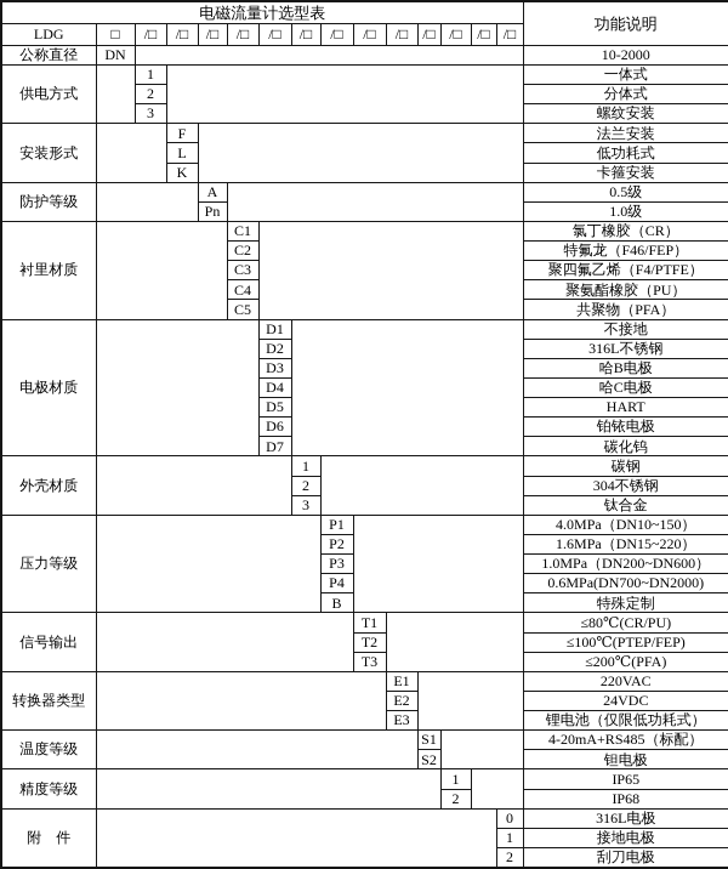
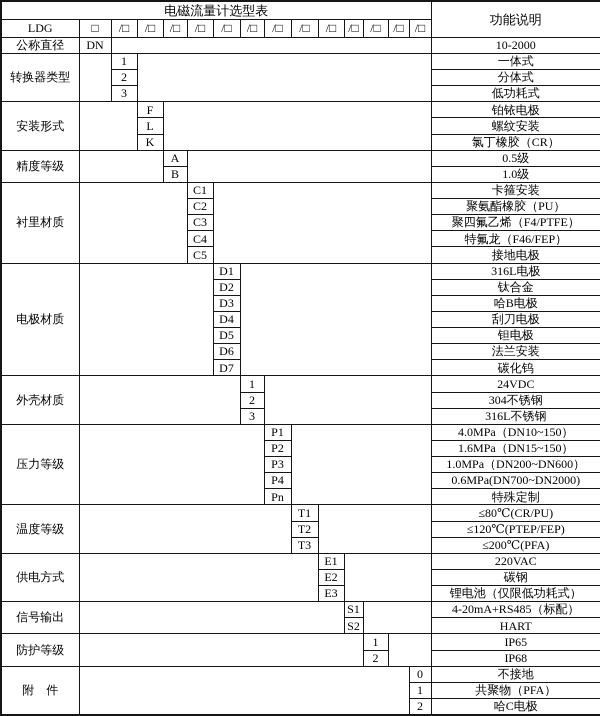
  电磁流量计选型表	功能说明
  LDG	□	/□	/□	/□	/□	/□	/□	/□	/□	/□	/□	/□	/□	/□
  公称直径	DN		10-2000
- 供电方式		1		一体式
+ 转换器类型		1		一体式
  2	分体式
- 3	螺纹安装
+ 3	低功耗式
- 安装形式		F		法兰安装
+ 安装形式		F		铂铱电极
- L	低功耗式
+ L	螺纹安装
- K	卡箍安装
+ K	氯丁橡胶（CR）
- 防护等级		A		0.5级
+ 精度等级		A		0.5级
- Pn	1.0级
+ B	1.0级
- 衬里材质		C1		氯丁橡胶（CR）
+ 衬里材质		C1		卡箍安装
- C2	特氟龙（F46/FEP）
+ C2	聚氨酯橡胶（PU）
  C3	聚四氟乙烯（F4/PTFE）
- C4	聚氨酯橡胶（PU）
+ C4	特氟龙（F46/FEP）
- C5	共聚物（PFA）
+ C5	接地电极
- 电极材质		D1		不接地
+ 电极材质		D1		316L电极
- D2	316L不锈钢
+ D2	钛合金
  D3	哈B电极
- D4	哈C电极
+ D4	刮刀电极
- D5	HART
+ D5	钽电极
- D6	铂铱电极
+ D6	法兰安装
  D7	碳化钨
- 外壳材质		1		碳钢
+ 外壳材质		1		24VDC
  2	304不锈钢
- 3	钛合金
+ 3	316L不锈钢
  压力等级		P1		4.0MPa（DN10~150）
- P2	1.6MPa（DN15~220）
+ P2	1.6MPa（DN15~150）
  P3	1.0MPa（DN200~DN600）
  P4	0.6MPa(DN700~DN2000)
- B	特殊定制
+ Pn	特殊定制
- 信号输出		T1		≤80℃(CR/PU)
+ 温度等级		T1		≤80℃(CR/PU)
- T2	≤100℃(PTEP/FEP)
+ T2	≤120℃(PTEP/FEP)
  T3	≤200℃(PFA)
- 转换器类型		E1		220VAC
+ 供电方式		E1		220VAC
- E2	24VDC
+ E2	碳钢
  E3	锂电池（仅限低功耗式）
- 温度等级		S1		4-20mA+RS485（标配）
+ 信号输出		S1		4-20mA+RS485（标配）
- S2	钽电极
+ S2	HART
- 精度等级		1		IP65
+ 防护等级		1		IP65
  2	IP68
- 附件		0	316L电极
+ 附件		0	不接地
- 1	接地电极
+ 1	共聚物（PFA）
- 2	刮刀电极
+ 2	哈C电极
